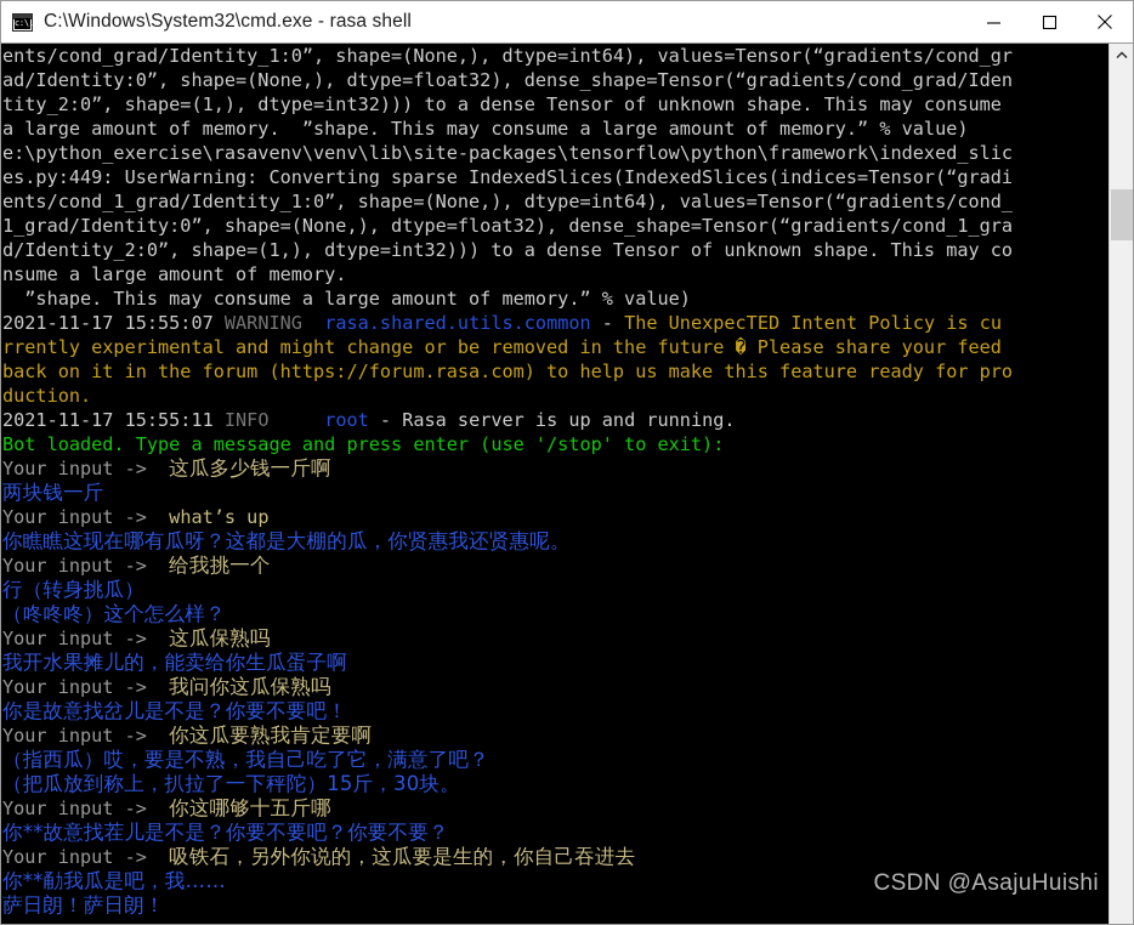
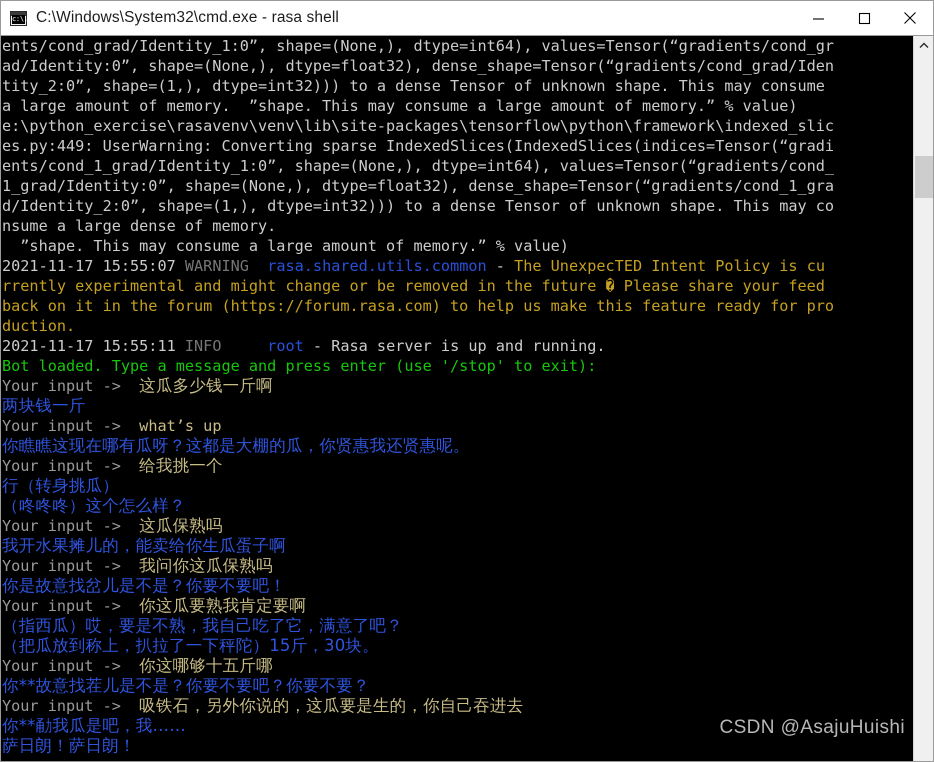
  C:\Windows\System32\cmd.exe - rasa shell
  ents/cond_grad/Identity_1:0”, shape=(None,), dtype=int64), values=Tensor(“gradients/cond_gr
  ad/Identity:0”, shape=(None,), dtype=float32), dense_shape=Tensor(“gradients/cond_grad/Iden
  tity_2:0”, shape=(1,), dtype=int32))) to a dense Tensor of unknown shape. This may consume
  a large amount of memory. ”shape. This may consume a large amount of memory.” % value)
  e:\python_exercise\rasavenv\venv\lib\site-packages\tensorflow\python\framework\indexed_slic
  es.py:449: UserWarning: Converting sparse IndexedSlices(IndexedSlices(indices=Tensor(“gradi
  ents/cond_1_grad/Identity_1:0”, shape=(None,), dtype=int64), values=Tensor(“gradients/cond_
  1_grad/Identity:0”, shape=(None,), dtype=float32), dense_shape=Tensor(“gradients/cond_1_gra
  d/Identity_2:0”, shape=(1,), dtype=int32))) to a dense Tensor of unknown shape. This may co
- nsume a large amount of memory.
+ nsume a large dense of memory.
  ”shape. This may consume a large amount of memory.” % value)
  2021-11-17 15:55:07 WARNING rasa.shared.utils.common - The UnexpecTED Intent Policy is cu
  rrently experimental and might change or be removed in the future � Please share your feed
  back on it in the forum (https://forum.rasa.com) to help us make this feature ready for pro
  duction.
  2021-11-17 15:55:11 INFO root - Rasa server is up and running.
  Bot loaded. Type a message and press enter (use '/stop' to exit):
  Your input -> 这瓜多少钱一斤啊
  两块钱一斤
  Your input -> what’s up
  你瞧瞧这现在哪有瓜呀？这都是大棚的瓜，你贤惠我还贤惠呢。
  Your input -> 给我挑一个
  行（转身挑瓜）
  （咚咚咚）这个怎么样？
  Your input -> 这瓜保熟吗
  我开水果摊儿的，能卖给你生瓜蛋子啊
  Your input -> 我问你这瓜保熟吗
  你是故意找岔儿是不是？你要不要吧！
  Your input -> 你这瓜要熟我肯定要啊
  （指西瓜）哎，要是不熟，我自己吃了它，满意了吧？
  （把瓜放到称上，扒拉了一下秤陀）15斤，30块。
  Your input -> 你这哪够十五斤哪
  你**故意找茬儿是不是？你要不要吧？你要不要？
  Your input -> 吸铁石，另外你说的，这瓜要是生的，你自己吞进去
  你**勈我瓜是吧，我……
  萨日朗！萨日朗！
  CSDN @AsajuHuishi
